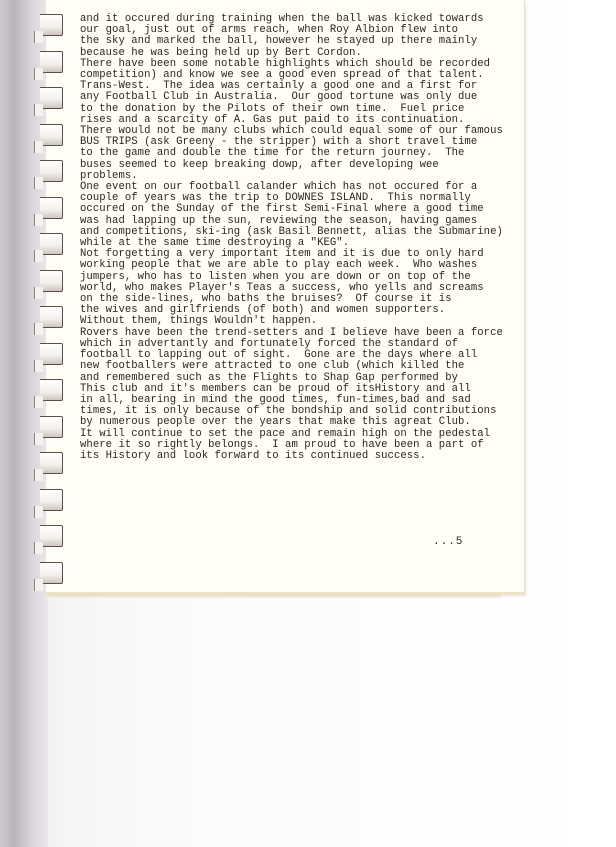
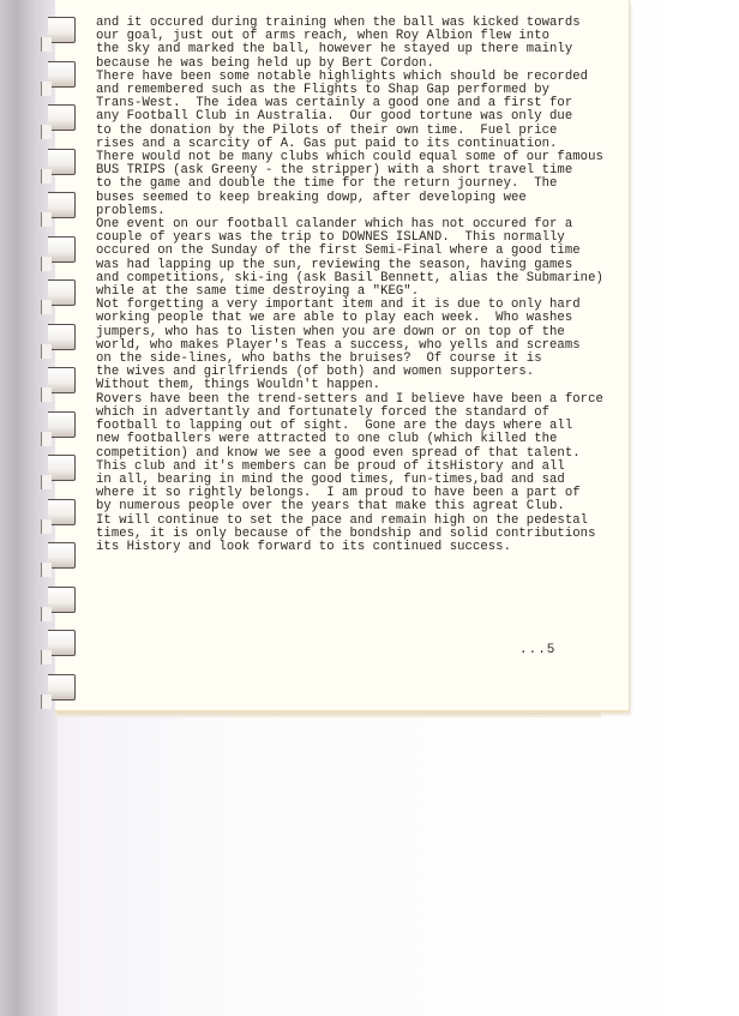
  and it occured during training when the ball was kicked towards
  our goal, just out of arms reach, when Roy Albion flew into
  the sky and marked the ball, however he stayed up there mainly
  because he was being held up by Bert Cordon.
  There have been some notable highlights which should be recorded
- competition) and know we see a good even spread of that talent.
+ and remembered such as the Flights to Shap Gap performed by
  Trans-West. The idea was certainly a good one and a first for
  any Football Club in Australia. Our good tortune was only due
  to the donation by the Pilots of their own time. Fuel price
  rises and a scarcity of A. Gas put paid to its continuation.
  There would not be many clubs which could equal some of our famous
  BUS TRIPS (ask Greeny - the stripper) with a short travel time
  to the game and double the time for the return journey. The
  buses seemed to keep breaking dowp, after developing wee
  problems.
  One event on our football calander which has not occured for a
  couple of years was the trip to DOWNES ISLAND. This normally
  occured on the Sunday of the first Semi-Final where a good time
  was had lapping up the sun, reviewing the season, having games
  and competitions, ski-ing (ask Basil Bennett, alias the Submarine)
  while at the same time destroying a "KEG".
  Not forgetting a very important item and it is due to only hard
  working people that we are able to play each week. Who washes
  jumpers, who has to listen when you are down or on top of the
  world, who makes Player's Teas a success, who yells and screams
  on the side-lines, who baths the bruises? Of course it is
  the wives and girlfriends (of both) and women supporters.
  Without them, things Wouldn't happen.
  Rovers have been the trend-setters and I believe have been a force
  which in advertantly and fortunately forced the standard of
  football to lapping out of sight. Gone are the days where all
  new footballers were attracted to one club (which killed the
- and remembered such as the Flights to Shap Gap performed by
+ competition) and know we see a good even spread of that talent.
  This club and it's members can be proud of itsHistory and all
  in all, bearing in mind the good times, fun-times,bad and sad
- times, it is only because of the bondship and solid contributions
+ where it so rightly belongs. I am proud to have been a part of
  by numerous people over the years that make this agreat Club.
  It will continue to set the pace and remain high on the pedestal
- where it so rightly belongs. I am proud to have been a part of
+ times, it is only because of the bondship and solid contributions
  its History and look forward to its continued success.
  ...5
